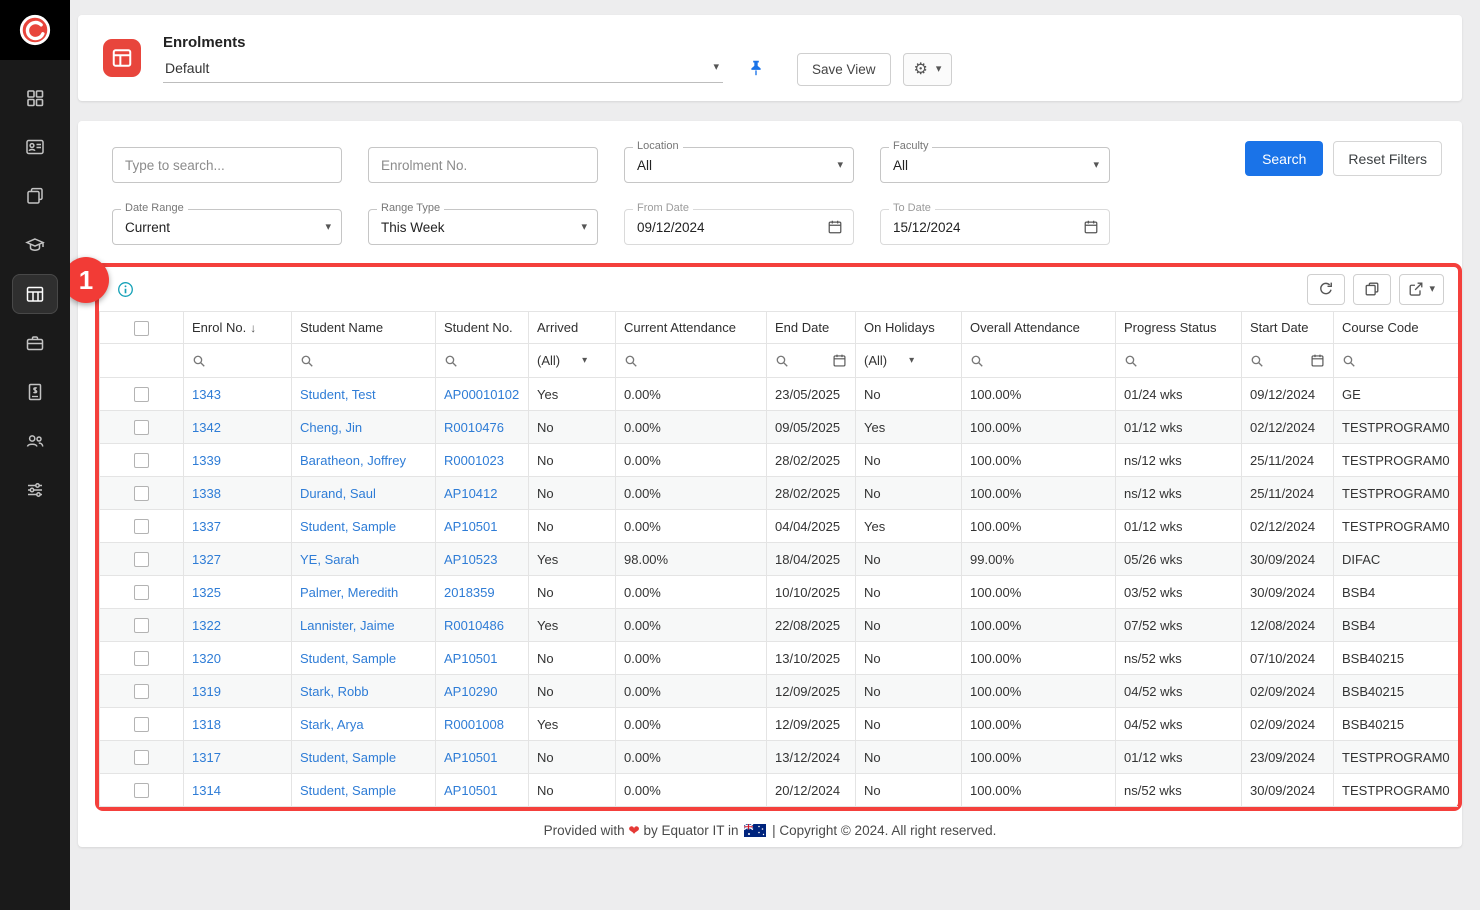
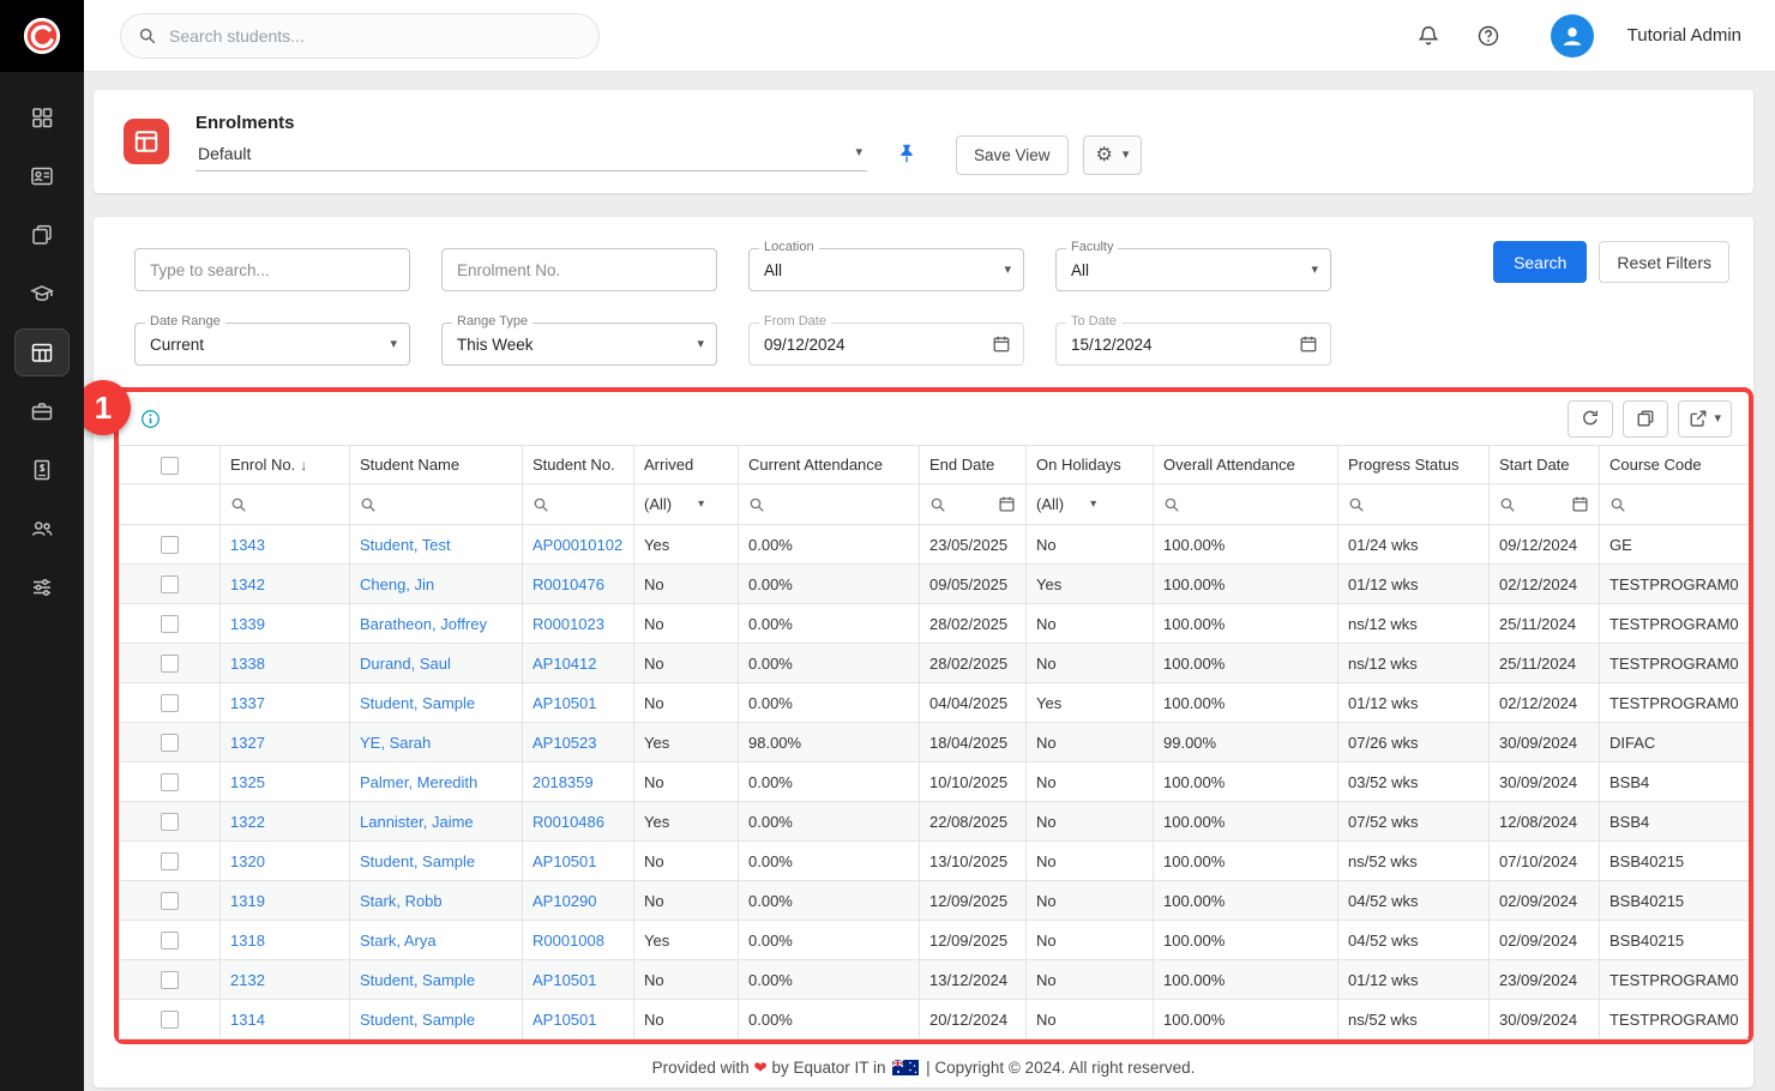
+ Search students...
+ Tutorial Admin
  Enrolments
  Default
  ▾
  Save View
  ⚙
  ▾
  Type to search...
  Enrolment No.
  Location
  All
  ▾
  Faculty
  All
  ▾
  Search
  Reset Filters
  Date Range
  Current
  ▾
  Range Type
  This Week
  ▾
  From Date
  09/12/2024
  To Date
  15/12/2024
  1
  ▾
  	Enrol No. ↓	Student Name	Student No.	Arrived	Current Attendance	End Date	On Holidays	Overall Attendance	Progress Status	Start Date	Course Code
  				(All) ▾			(All) ▾
  	1343	Student, Test	AP00010102	Yes	0.00%	23/05/2025	No	100.00%	01/24 wks	09/12/2024	GE
  	1342	Cheng, Jin	R0010476	No	0.00%	09/05/2025	Yes	100.00%	01/12 wks	02/12/2024	TESTPROGRAM0
  	1339	Baratheon, Joffrey	R0001023	No	0.00%	28/02/2025	No	100.00%	ns/12 wks	25/11/2024	TESTPROGRAM0
  	1338	Durand, Saul	AP10412	No	0.00%	28/02/2025	No	100.00%	ns/12 wks	25/11/2024	TESTPROGRAM0
  	1337	Student, Sample	AP10501	No	0.00%	04/04/2025	Yes	100.00%	01/12 wks	02/12/2024	TESTPROGRAM0
- 	1327	YE, Sarah	AP10523	Yes	98.00%	18/04/2025	No	99.00%	05/26 wks	30/09/2024	DIFAC
+ 	1327	YE, Sarah	AP10523	Yes	98.00%	18/04/2025	No	99.00%	07/26 wks	30/09/2024	DIFAC
  	1325	Palmer, Meredith	2018359	No	0.00%	10/10/2025	No	100.00%	03/52 wks	30/09/2024	BSB4
  	1322	Lannister, Jaime	R0010486	Yes	0.00%	22/08/2025	No	100.00%	07/52 wks	12/08/2024	BSB4
  	1320	Student, Sample	AP10501	No	0.00%	13/10/2025	No	100.00%	ns/52 wks	07/10/2024	BSB40215
  	1319	Stark, Robb	AP10290	No	0.00%	12/09/2025	No	100.00%	04/52 wks	02/09/2024	BSB40215
  	1318	Stark, Arya	R0001008	Yes	0.00%	12/09/2025	No	100.00%	04/52 wks	02/09/2024	BSB40215
- 	1317	Student, Sample	AP10501	No	0.00%	13/12/2024	No	100.00%	01/12 wks	23/09/2024	TESTPROGRAM0
+ 	2132	Student, Sample	AP10501	No	0.00%	13/12/2024	No	100.00%	01/12 wks	23/09/2024	TESTPROGRAM0
  	1314	Student, Sample	AP10501	No	0.00%	20/12/2024	No	100.00%	ns/52 wks	30/09/2024	TESTPROGRAM0
  Provided with ❤ by Equator IT in | Copyright © 2024. All right reserved.
